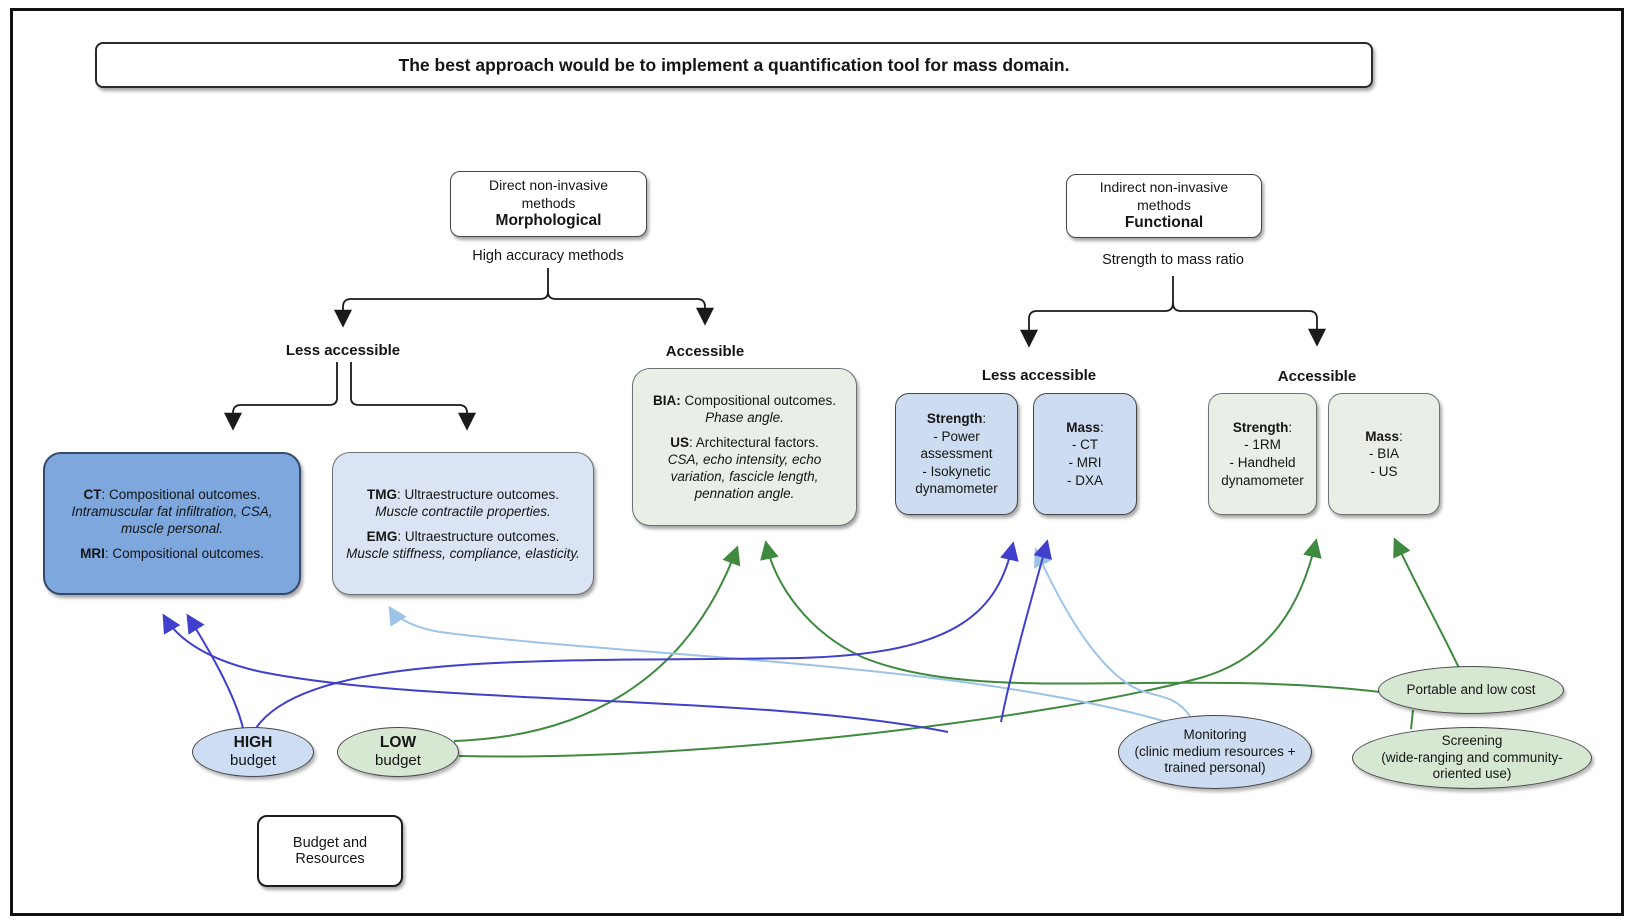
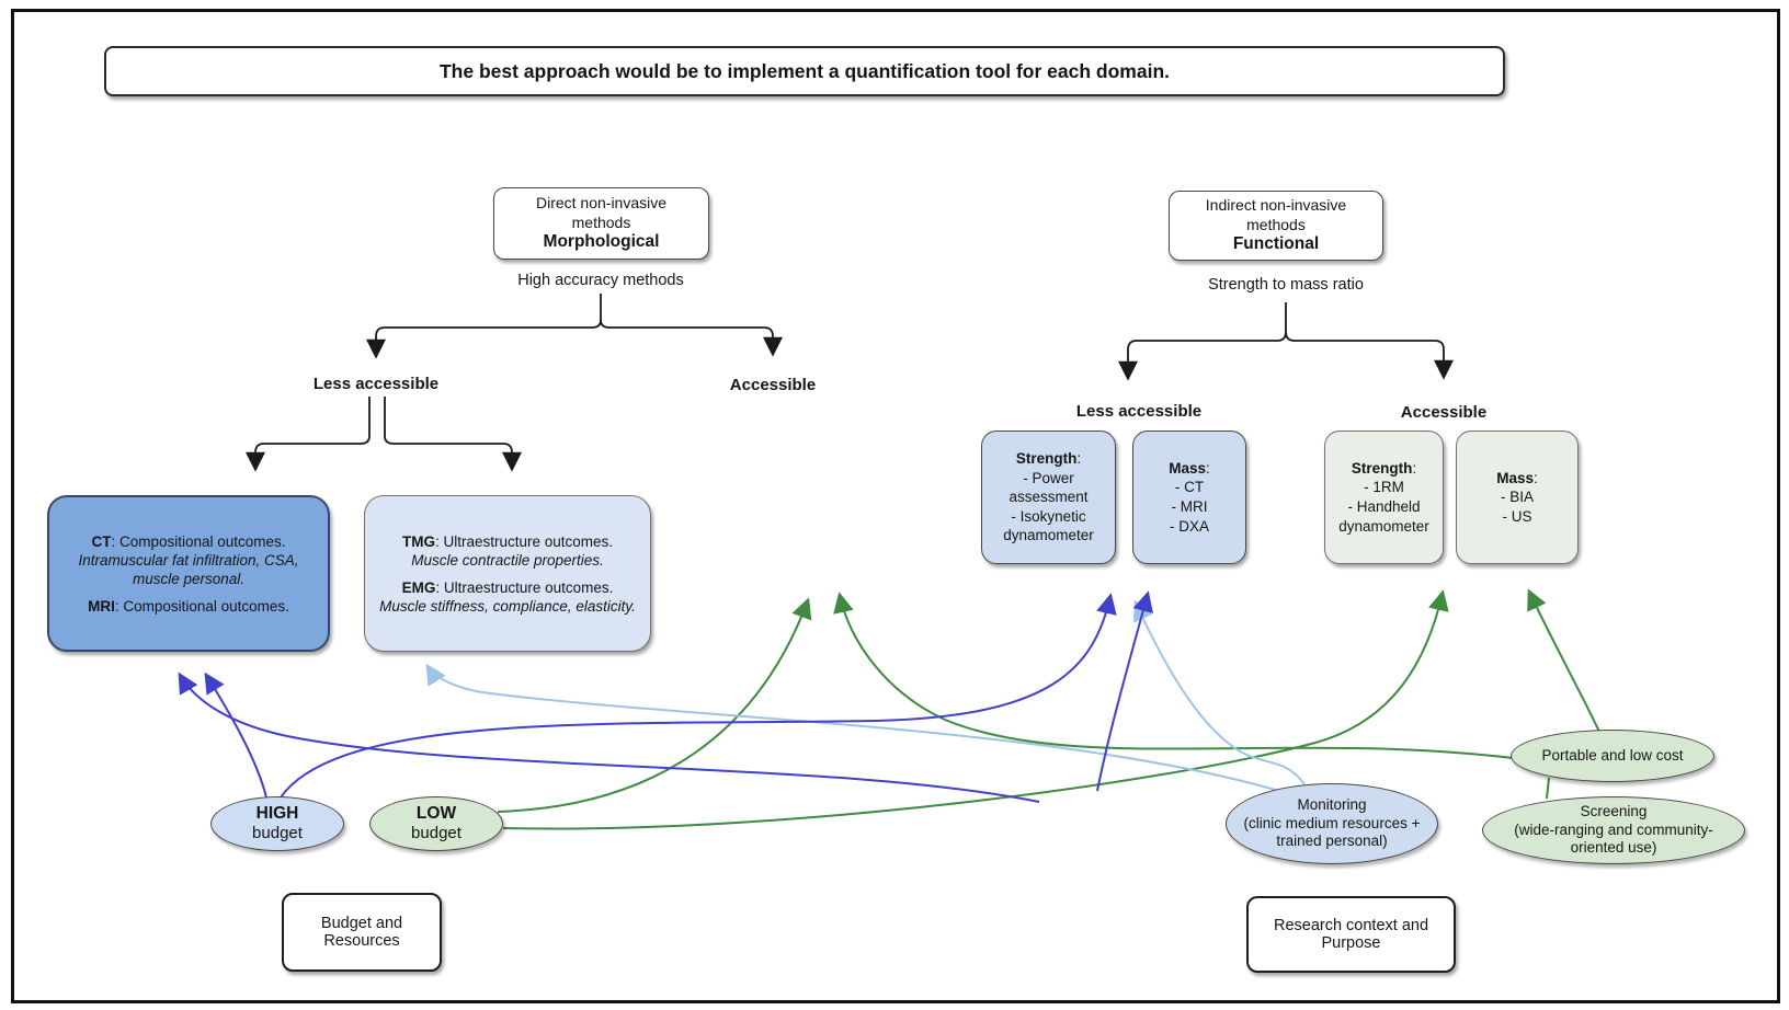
- The best approach would be to implement a quantification tool for mass domain.
+ The best approach would be to implement a quantification tool for each domain.
  Direct non-invasive
  methods
  Morphological
  High accuracy methods
  Indirect non-invasive
  methods
  Functional
  Strength to mass ratio
  Less accessible
  Accessible
  Less accessible
  Accessible
  CT: Compositional outcomes.
  Intramuscular fat infiltration, CSA, muscle personal.
  MRI: Compositional outcomes.
  TMG: Ultraestructure outcomes.
  Muscle contractile properties.
  EMG: Ultraestructure outcomes.
  Muscle stiffness, compliance, elasticity.
- BIA: Compositional outcomes.
- Phase angle.
- US: Architectural factors.
- CSA, echo intensity, echo variation, fascicle length, pennation angle.
  Strength:
  - Power
  assessment
  - Isokynetic
  dynamometer
  Mass:
  - CT
  - MRI
  - DXA
  Strength:
  - 1RM
  - Handheld
  dynamometer
  Mass:
  - BIA
  - US
  HIGH
  budget
  LOW
  budget
  Monitoring
  (clinic medium resources +
  trained personal)
  Portable and low cost
  Screening
  (wide-ranging and community-
  oriented use)
  Budget and
  Resources
+ Research context and
+ Purpose
